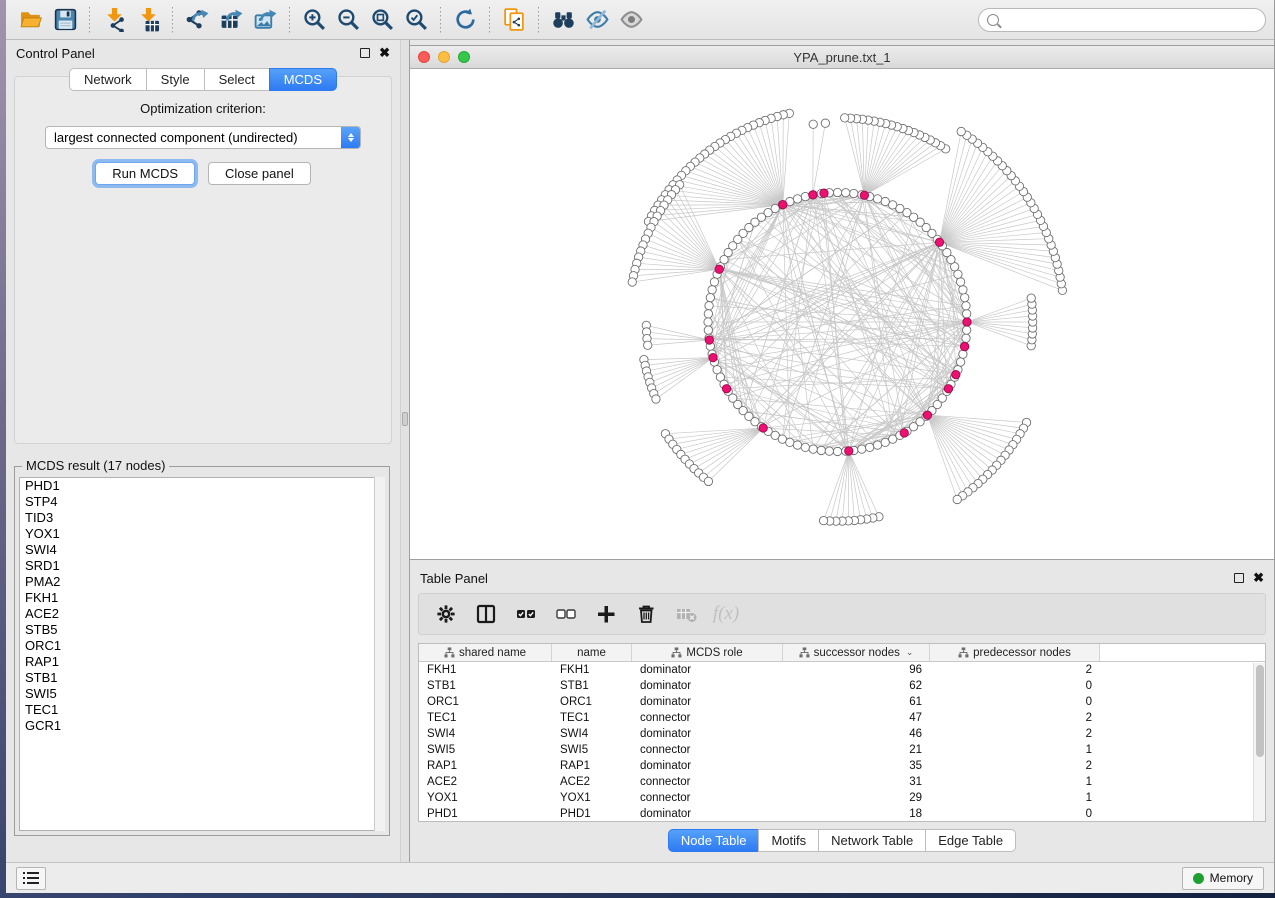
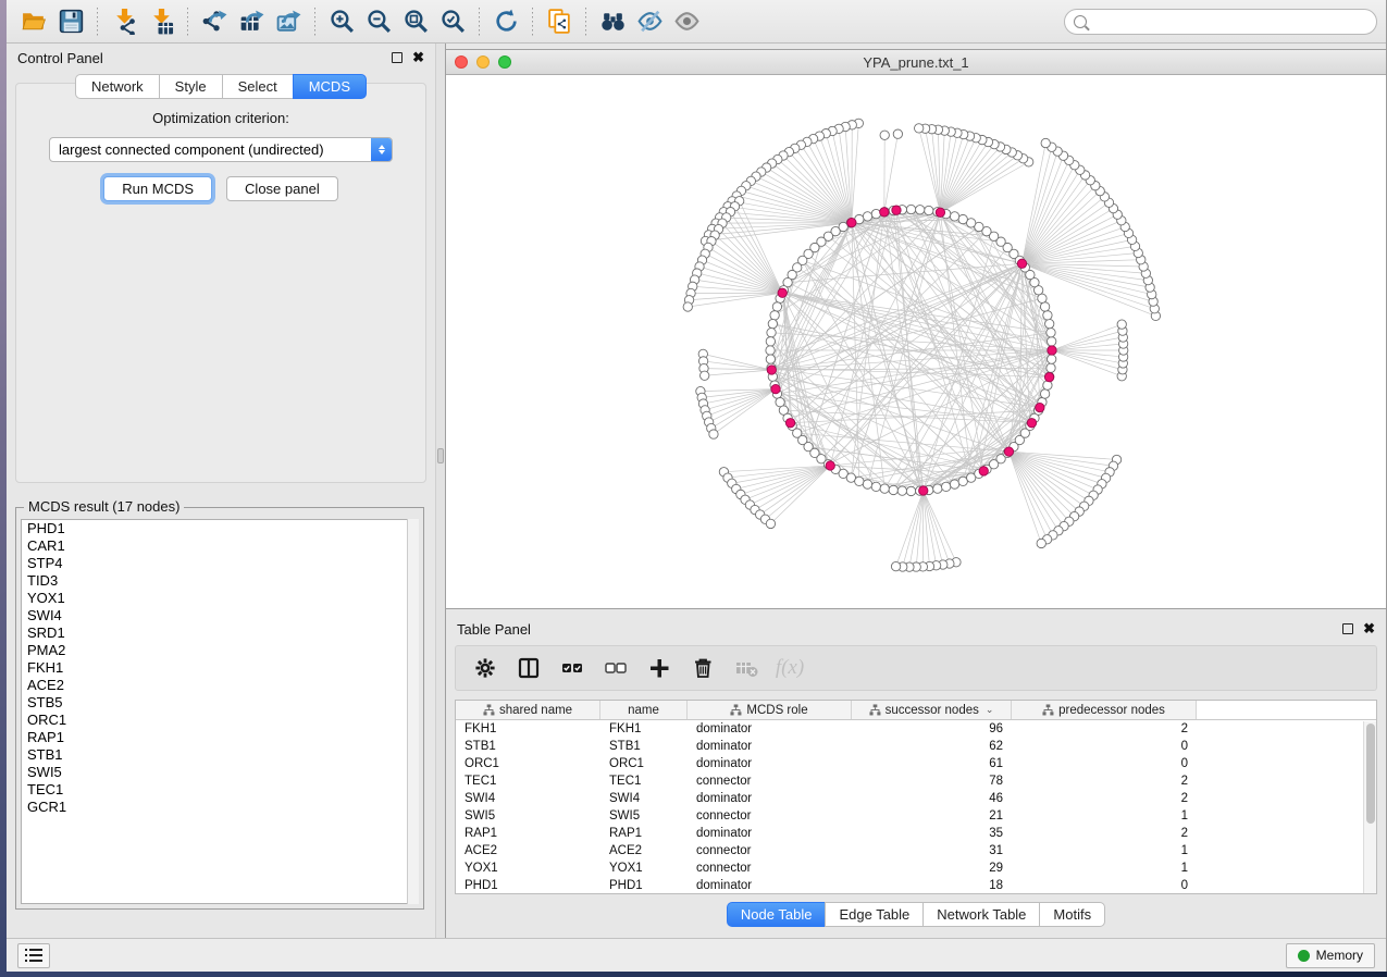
  Control Panel
  ✖
  Network
  Style
  Select
  MCDS
  Optimization criterion:
  largest connected component (undirected)
  Run MCDS
  Close panel
  MCDS result (17 nodes)
  PHD1
+ CAR1
  STP4
  TID3
  YOX1
  SWI4
  SRD1
  PMA2
  FKH1
  ACE2
  STB5
  ORC1
  RAP1
  STB1
  SWI5
  TEC1
  GCR1
  YPA_prune.txt_1
  Table Panel
  ✖
  f(x)
  shared name
  name
  MCDS role
  successor nodes
  ⌄
  predecessor nodes
  FKH1
  FKH1
  dominator
  96
  2
  STB1
  STB1
  dominator
  62
  0
  ORC1
  ORC1
  dominator
  61
  0
  TEC1
  TEC1
  connector
- 47
+ 78
  2
  SWI4
  SWI4
  dominator
  46
  2
  SWI5
  SWI5
  connector
  21
  1
  RAP1
  RAP1
  dominator
  35
  2
  ACE2
  ACE2
  connector
  31
  1
  YOX1
  YOX1
  connector
  29
  1
  PHD1
  PHD1
  dominator
  18
  0
  Node Table
- Motifs
+ Edge Table
  Network Table
- Edge Table
+ Motifs
  Memory
